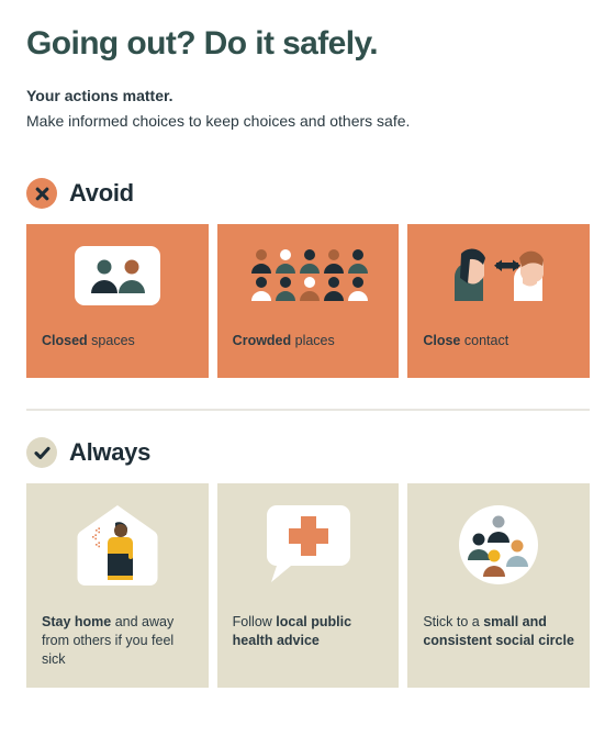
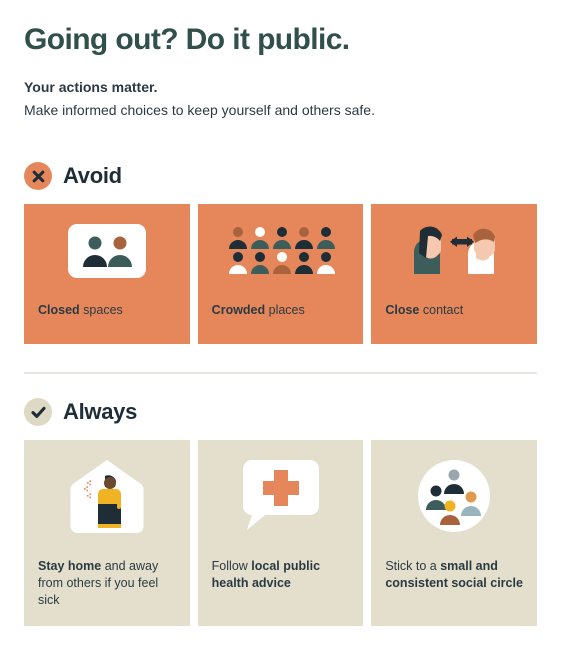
- Going out? Do it safely.
+ Going out? Do it public.
  Your actions matter.
- Make informed choices to keep choices and others safe.
+ Make informed choices to keep yourself and others safe.
  Avoid
  Closed spaces
  Crowded places
  Close contact
  Always
  Stay home and away from others if you feel sick
  Follow local public health advice
  Stick to a small and consistent social circle
